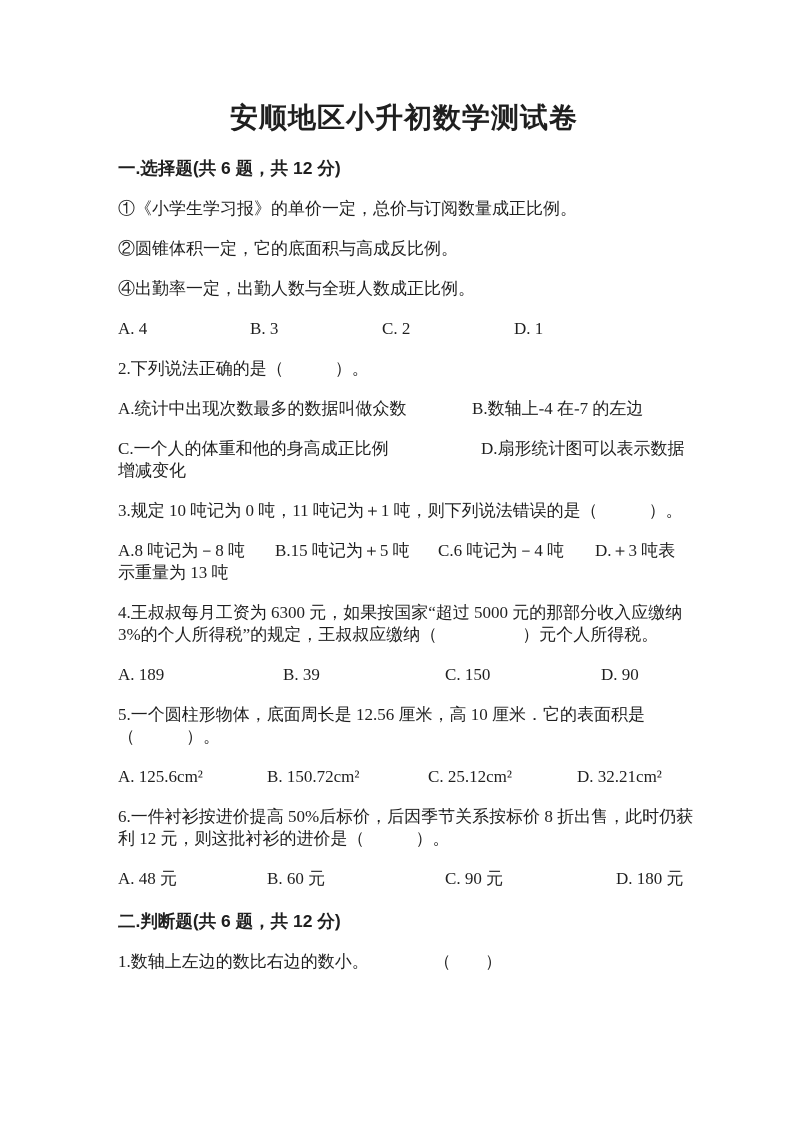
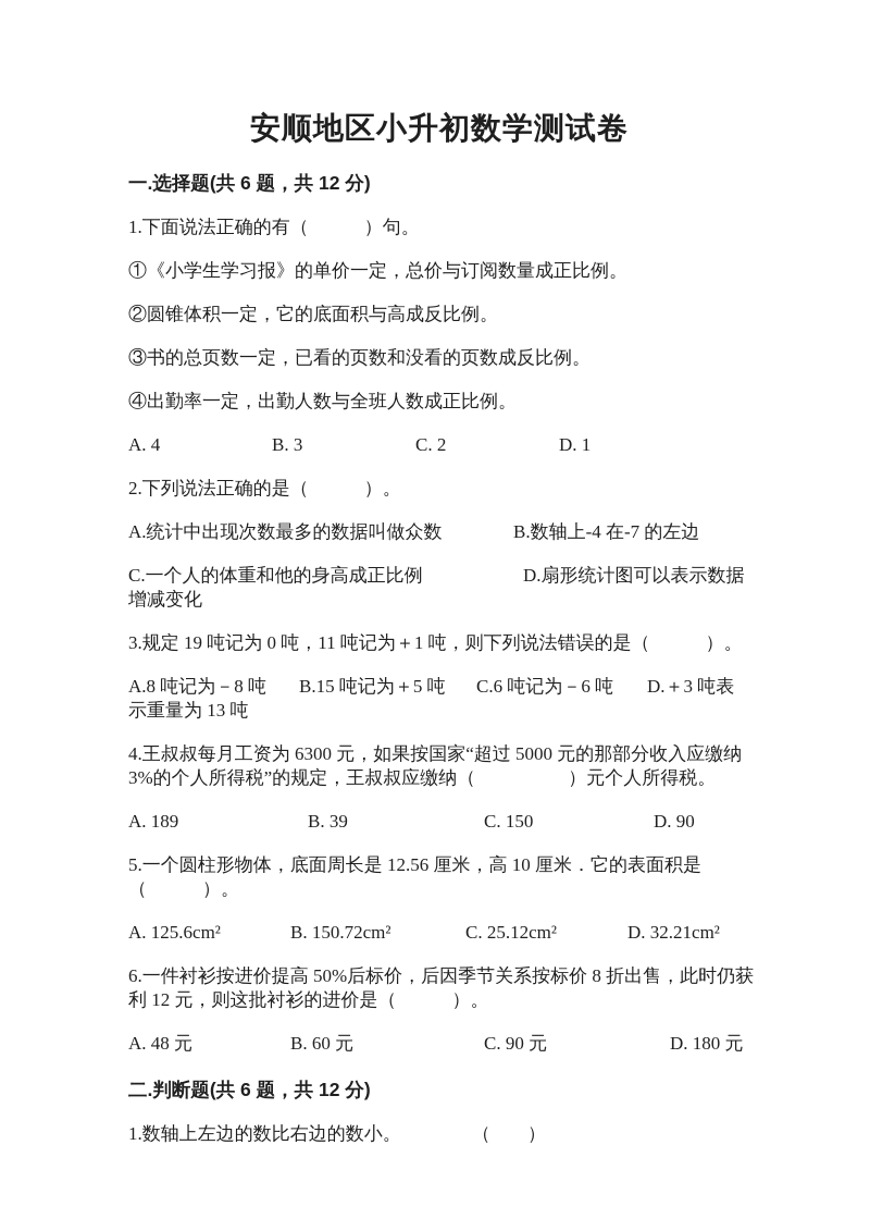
  安顺地区小升初数学测试卷
  一.选择题(共 6 题，共 12 分)
+ 1.下面说法正确的有（ ）句。
  ①《小学生学习报》的单价一定，总价与订阅数量成正比例。
  ②圆锥体积一定，它的底面积与高成反比例。
+ ③书的总页数一定，已看的页数和没看的页数成反比例。
  ④出勤率一定，出勤人数与全班人数成正比例。
  A. 4
  B. 3
  C. 2
  D. 1
  2.下列说法正确的是（ ）。
  A.统计中出现次数最多的数据叫做众数
  B.数轴上-4 在-7 的左边
  C.一个人的体重和他的身高成正比例
  D.扇形统计图可以表示数据
  增减变化
- 3.规定 10 吨记为 0 吨，11 吨记为＋1 吨，则下列说法错误的是（ ）。
+ 3.规定 19 吨记为 0 吨，11 吨记为＋1 吨，则下列说法错误的是（ ）。
  A.8 吨记为－8 吨
  B.15 吨记为＋5 吨
- C.6 吨记为－4 吨
+ C.6 吨记为－6 吨
  D.＋3 吨表
  示重量为 13 吨
  4.王叔叔每月工资为 6300 元，如果按国家“超过 5000 元的那部分收入应缴纳
  3%的个人所得税”的规定，王叔叔应缴纳（ ）元个人所得税。
  A. 189
  B. 39
  C. 150
  D. 90
  5.一个圆柱形物体，底面周长是 12.56 厘米，高 10 厘米．它的表面积是
  （ ）。
  A. 125.6cm²
  B. 150.72cm²
  C. 25.12cm²
  D. 32.21cm²
  6.一件衬衫按进价提高 50%后标价，后因季节关系按标价 8 折出售，此时仍获
  利 12 元，则这批衬衫的进价是（ ）。
  A. 48 元
  B. 60 元
  C. 90 元
  D. 180 元
  二.判断题(共 6 题，共 12 分)
  1.数轴上左边的数比右边的数小。
  （ ）
